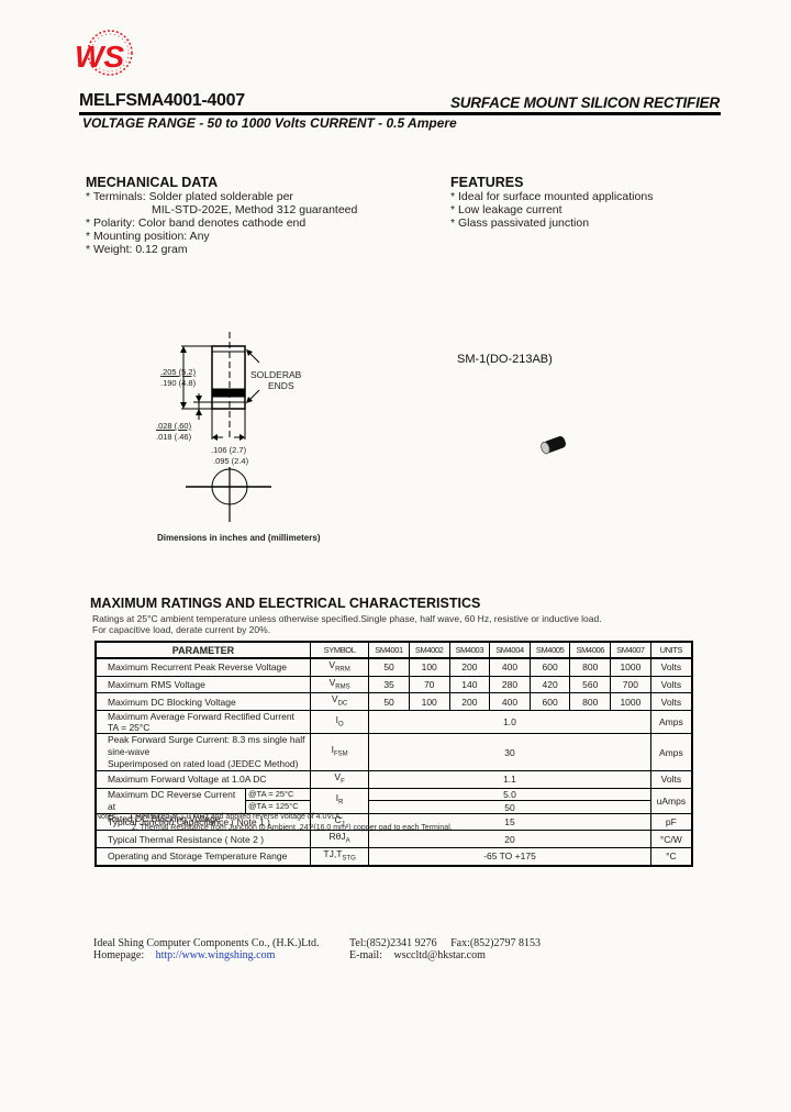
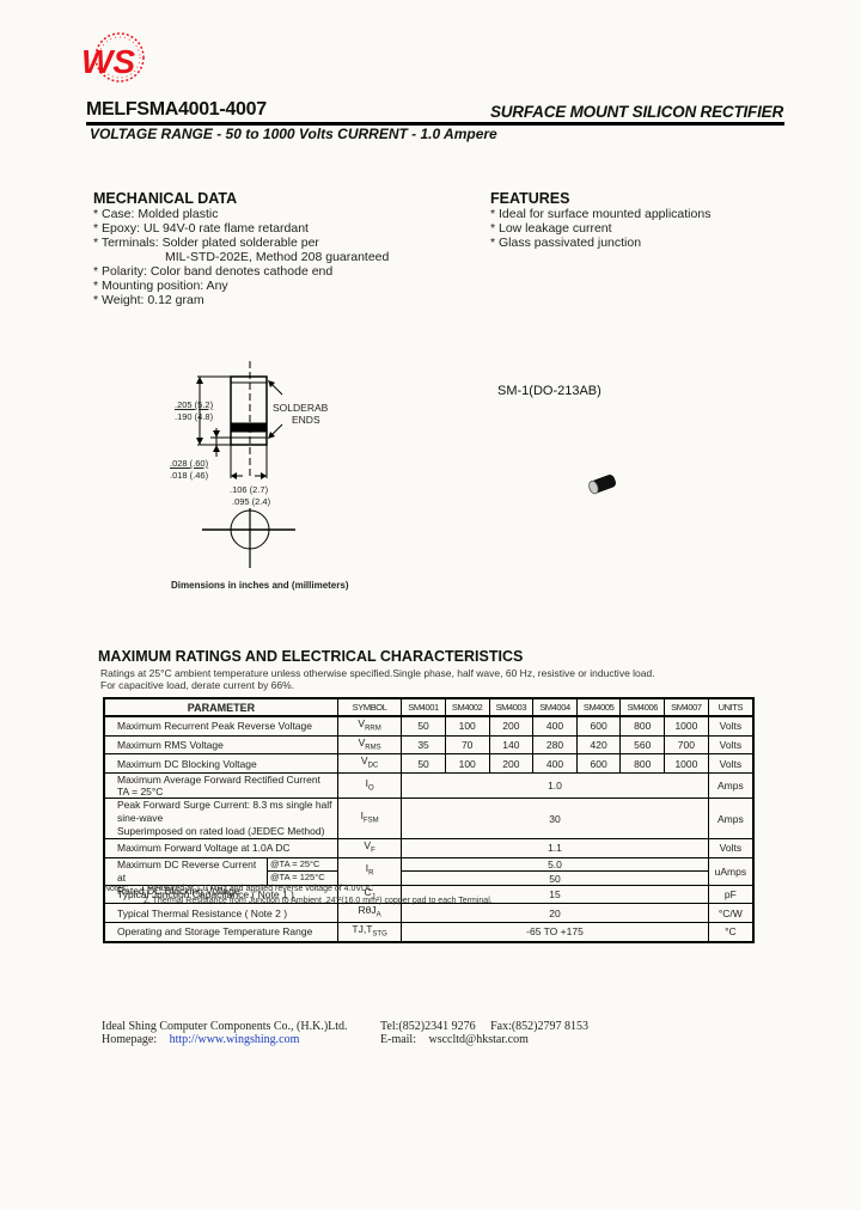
  WS
  MELFSMA4001-4007
  SURFACE MOUNT SILICON RECTIFIER
- VOLTAGE RANGE - 50 to 1000 Volts CURRENT - 0.5 Ampere
+ VOLTAGE RANGE - 50 to 1000 Volts CURRENT - 1.0 Ampere
  MECHANICAL DATA
+ * Case: Molded plastic
+ * Epoxy: UL 94V-0 rate flame retardant
  * Terminals: Solder plated solderable per
- MIL-STD-202E, Method 312 guaranteed
+ MIL-STD-202E, Method 208 guaranteed
  * Polarity: Color band denotes cathode end
  * Mounting position: Any
  * Weight: 0.12 gram
  FEATURES
  * Ideal for surface mounted applications
  * Low leakage current
  * Glass passivated junction
  .205 (5.2)
  .190 (4.8)
  .028 (.60)
  .018 (.46)
  .106 (2.7)
  .095 (2.4)
  SOLDERAB
  ENDS
  Dimensions in inches and (millimeters)
  SM-1(DO-213AB)
  MAXIMUM RATINGS AND ELECTRICAL CHARACTERISTICS
  Ratings at 25°C ambient temperature unless otherwise specified.Single phase, half wave, 60 Hz, resistive or inductive load.
- For capacitive load, derate current by 20%.
+ For capacitive load, derate current by 66%.
  PARAMETER	SYMBOL	SM4001	SM4002	SM4003	SM4004	SM4005	SM4006	SM4007	UNITS
  Maximum Recurrent Peak Reverse Voltage	V	50	100	200	400	600	800	1000	Volts
  Maximum RMS Voltage	V	35	70	140	280	420	560	700	Volts
  Maximum DC Blocking Voltage	V	50	100	200	400	600	800	1000	Volts
  Maximum Average Forward Rectified Current TA = 25°C	I	1.0	Amps
  Peak Forward Surge Current: 8.3 ms single half sine-waveSuperimposed on rated load (JEDEC Method)	I	30	Amps
  Maximum Forward Voltage at 1.0A DC	V	1.1	Volts
  Maximum DC Reverse Current atRated DC Blocking Voltage @TA = 25°C @TA = 125°C	I	5.0	uAmps
  50
  Typical Junction Capacitance ( Note 1 )	C	15	pF
  Typical Thermal Resistance ( Note 2 )	RθJ	20	°C/W
  Operating and Storage Temperature Range	TJ,T	-65 TO +175	°C
  Ideal Shing Computer Components Co., (H.K.)Ltd.
  Homepage: http://www.wingshing.com
  Tel:(852)2341 9276 Fax:(852)2797 8153
  E-mail: wsccltd@hkstar.com
